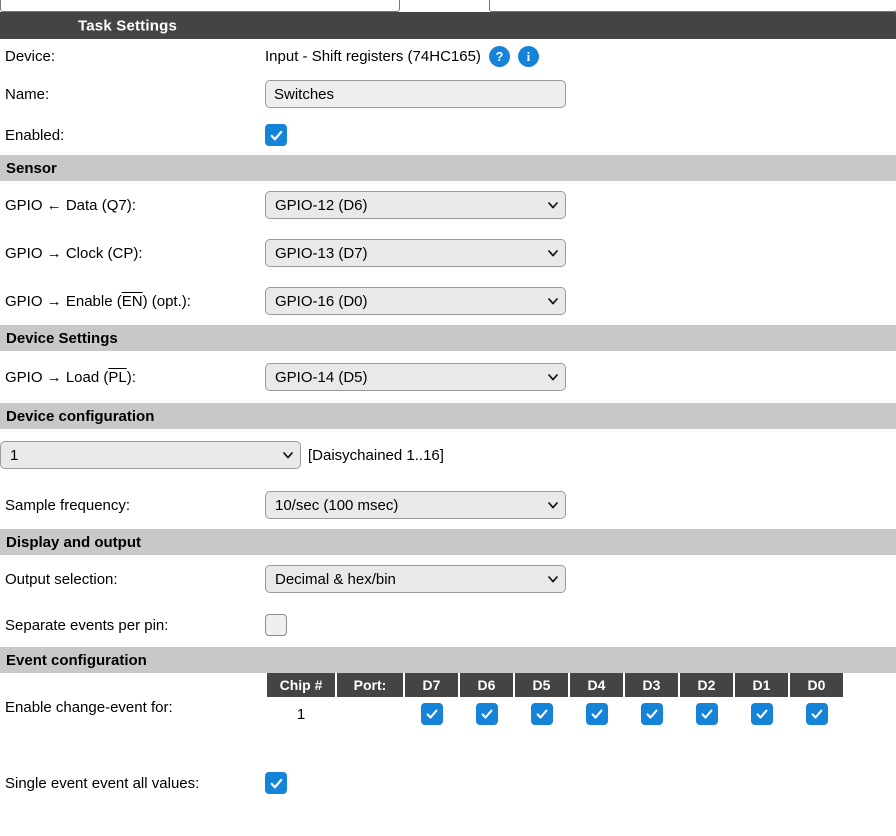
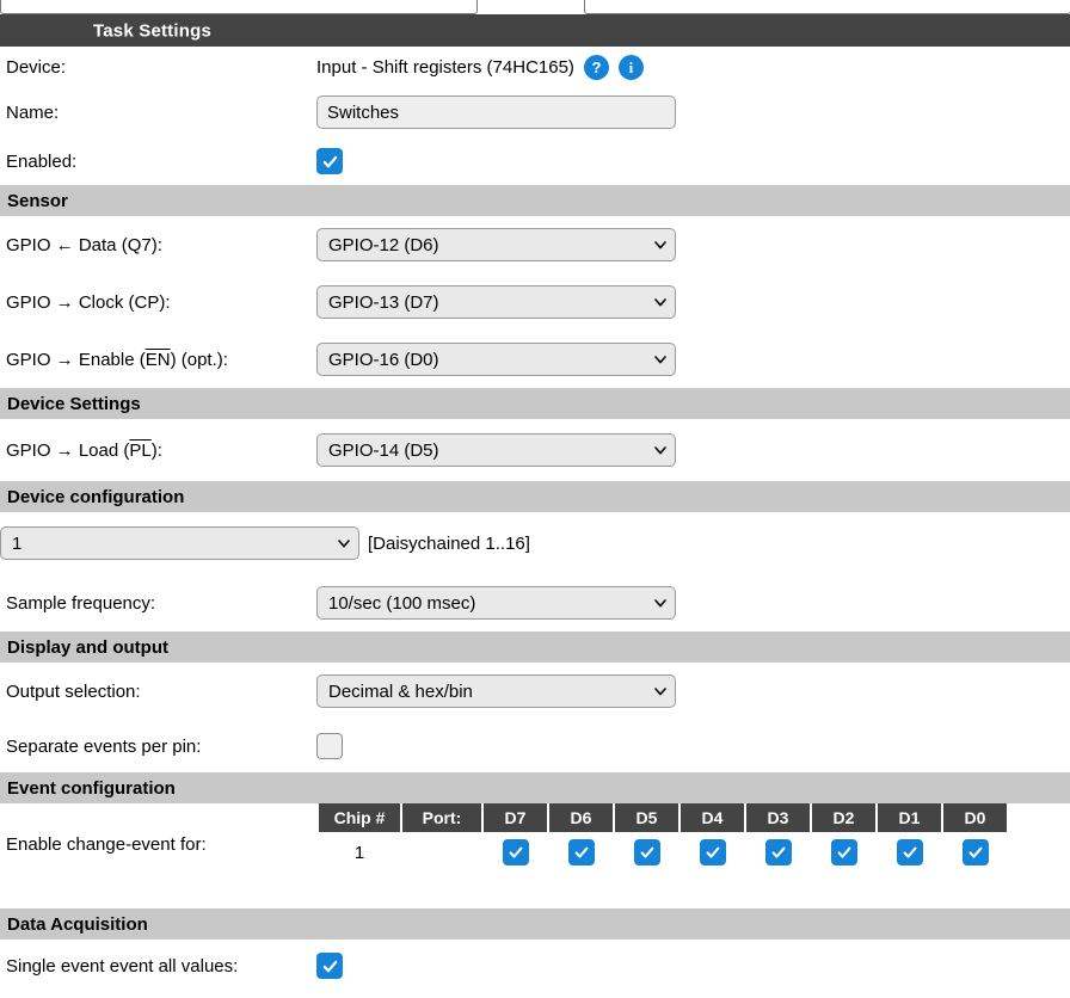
  Task Settings
  Device:
  Input - Shift registers (74HC165)
  ?
  i
  Name:
  Switches
  Enabled:
  Sensor
  GPIO ← Data (Q7):
  GPIO-12 (D6)
  GPIO → Clock (CP):
  GPIO-13 (D7)
  GPIO → Enable (EN) (opt.):
  GPIO-16 (D0)
  Device Settings
  GPIO → Load (PL):
  GPIO-14 (D5)
  Device configuration
  1
  [Daisychained 1..16]
  Sample frequency:
  10/sec (100 msec)
  Display and output
  Output selection:
  Decimal & hex/bin
  Separate events per pin:
  Event configuration
  Enable change-event for:
  Chip #	Port:	D7	D6	D5	D4	D3	D2	D1	D0
  1
+ Data Acquisition
  Single event event all values:
